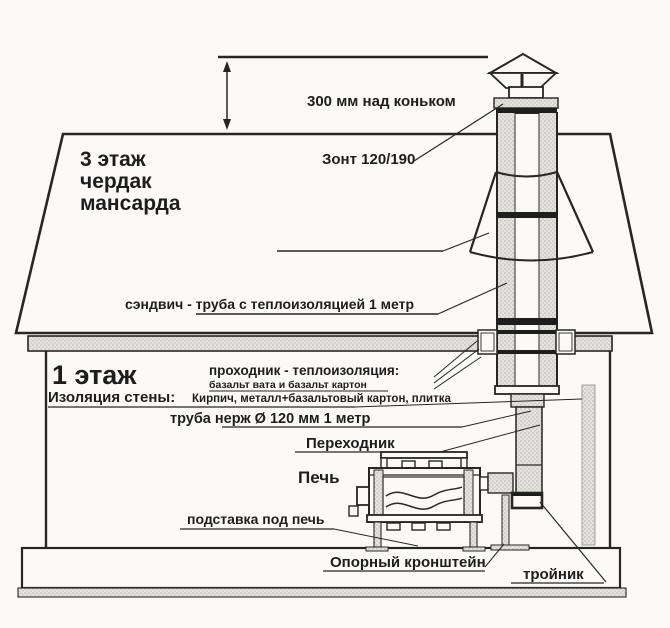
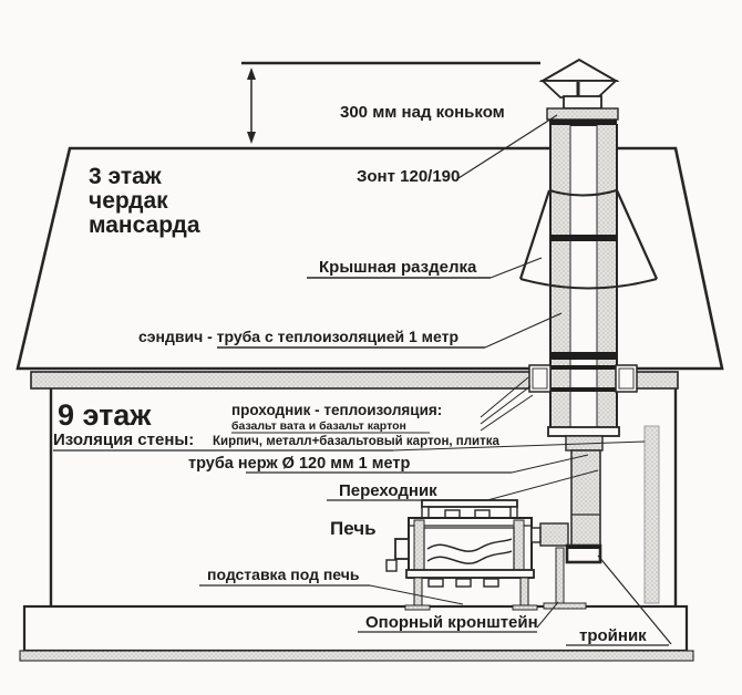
  300 мм над коньком
  Зонт 120/190
  3 этаж
  чердак
  мансарда
+ Крышная разделка
  сэндвич - труба с теплоизоляцией 1 метр
- 1 этаж
+ 9 этаж
  проходник - теплоизоляция:
  базальт вата и базальт картон
  Изоляция стены:
  Кирпич, металл+базальтовый картон, плитка
  труба нерж Ø 120 мм 1 метр
  Переходник
  Печь
  подставка под печь
  Опорный кронштейн
  тройник
